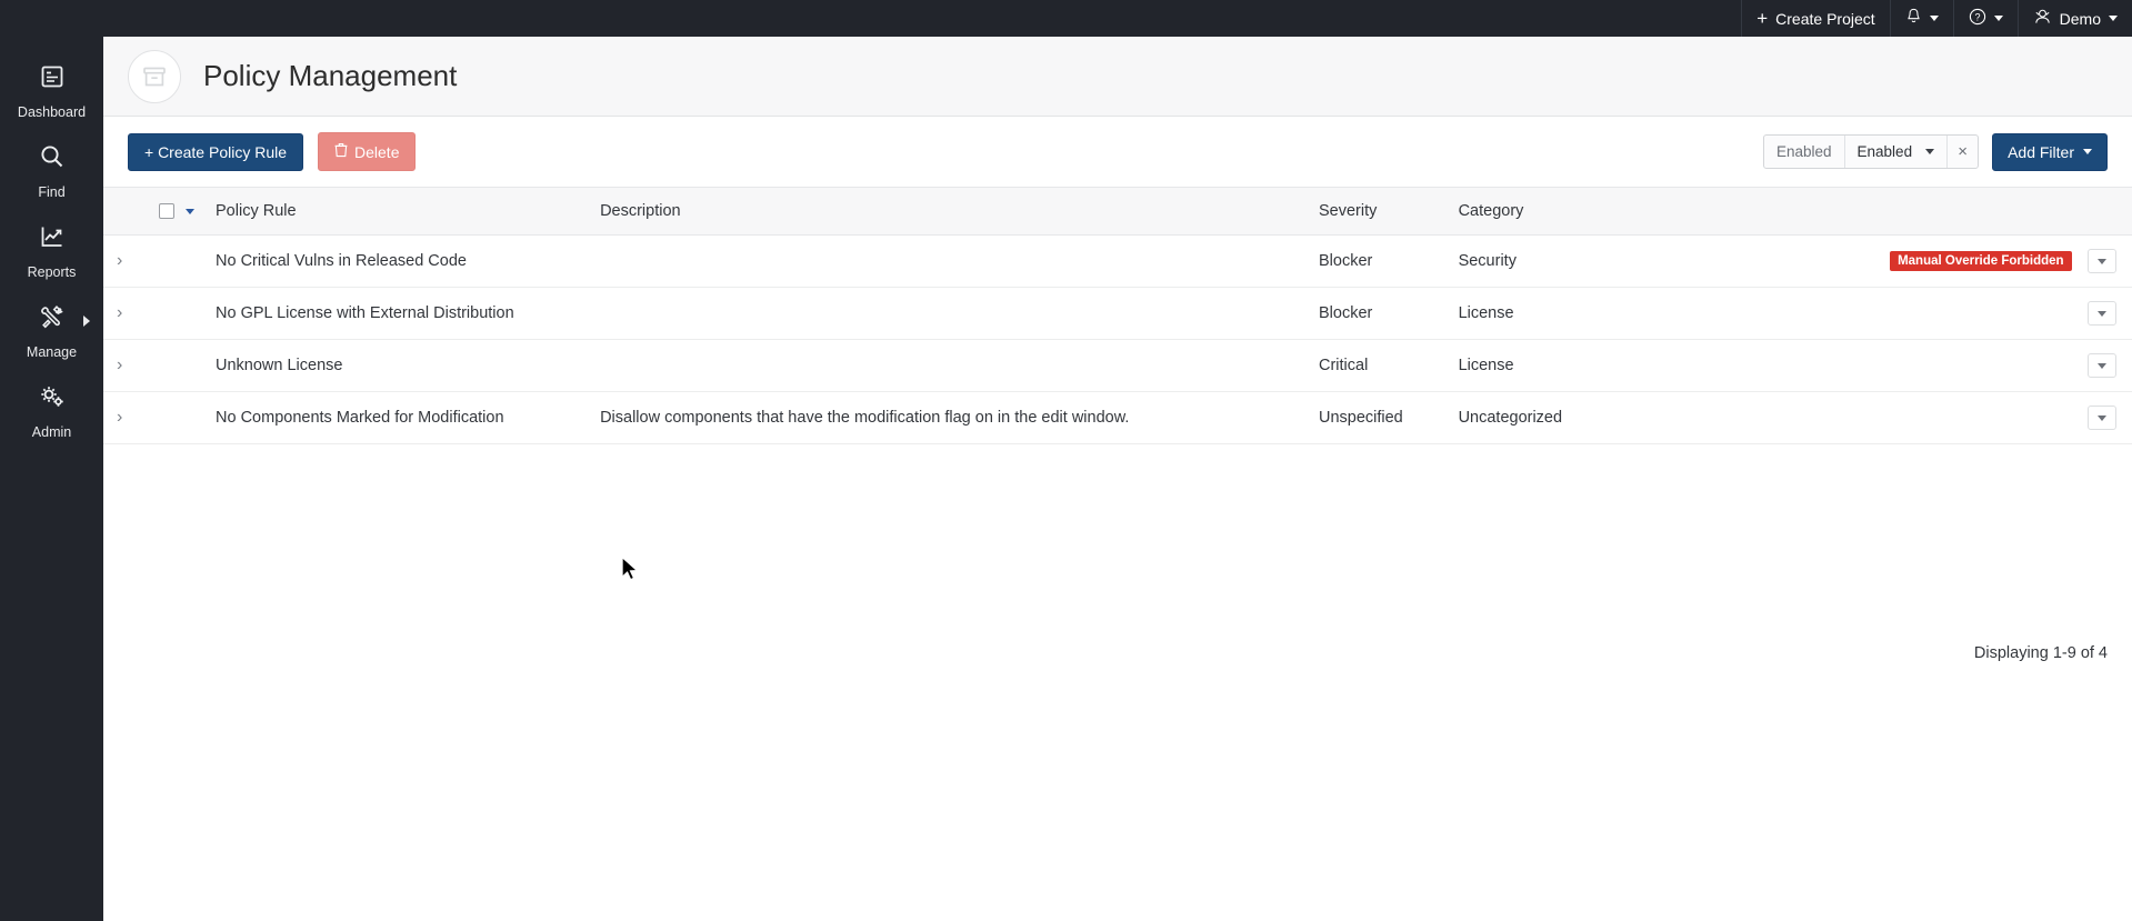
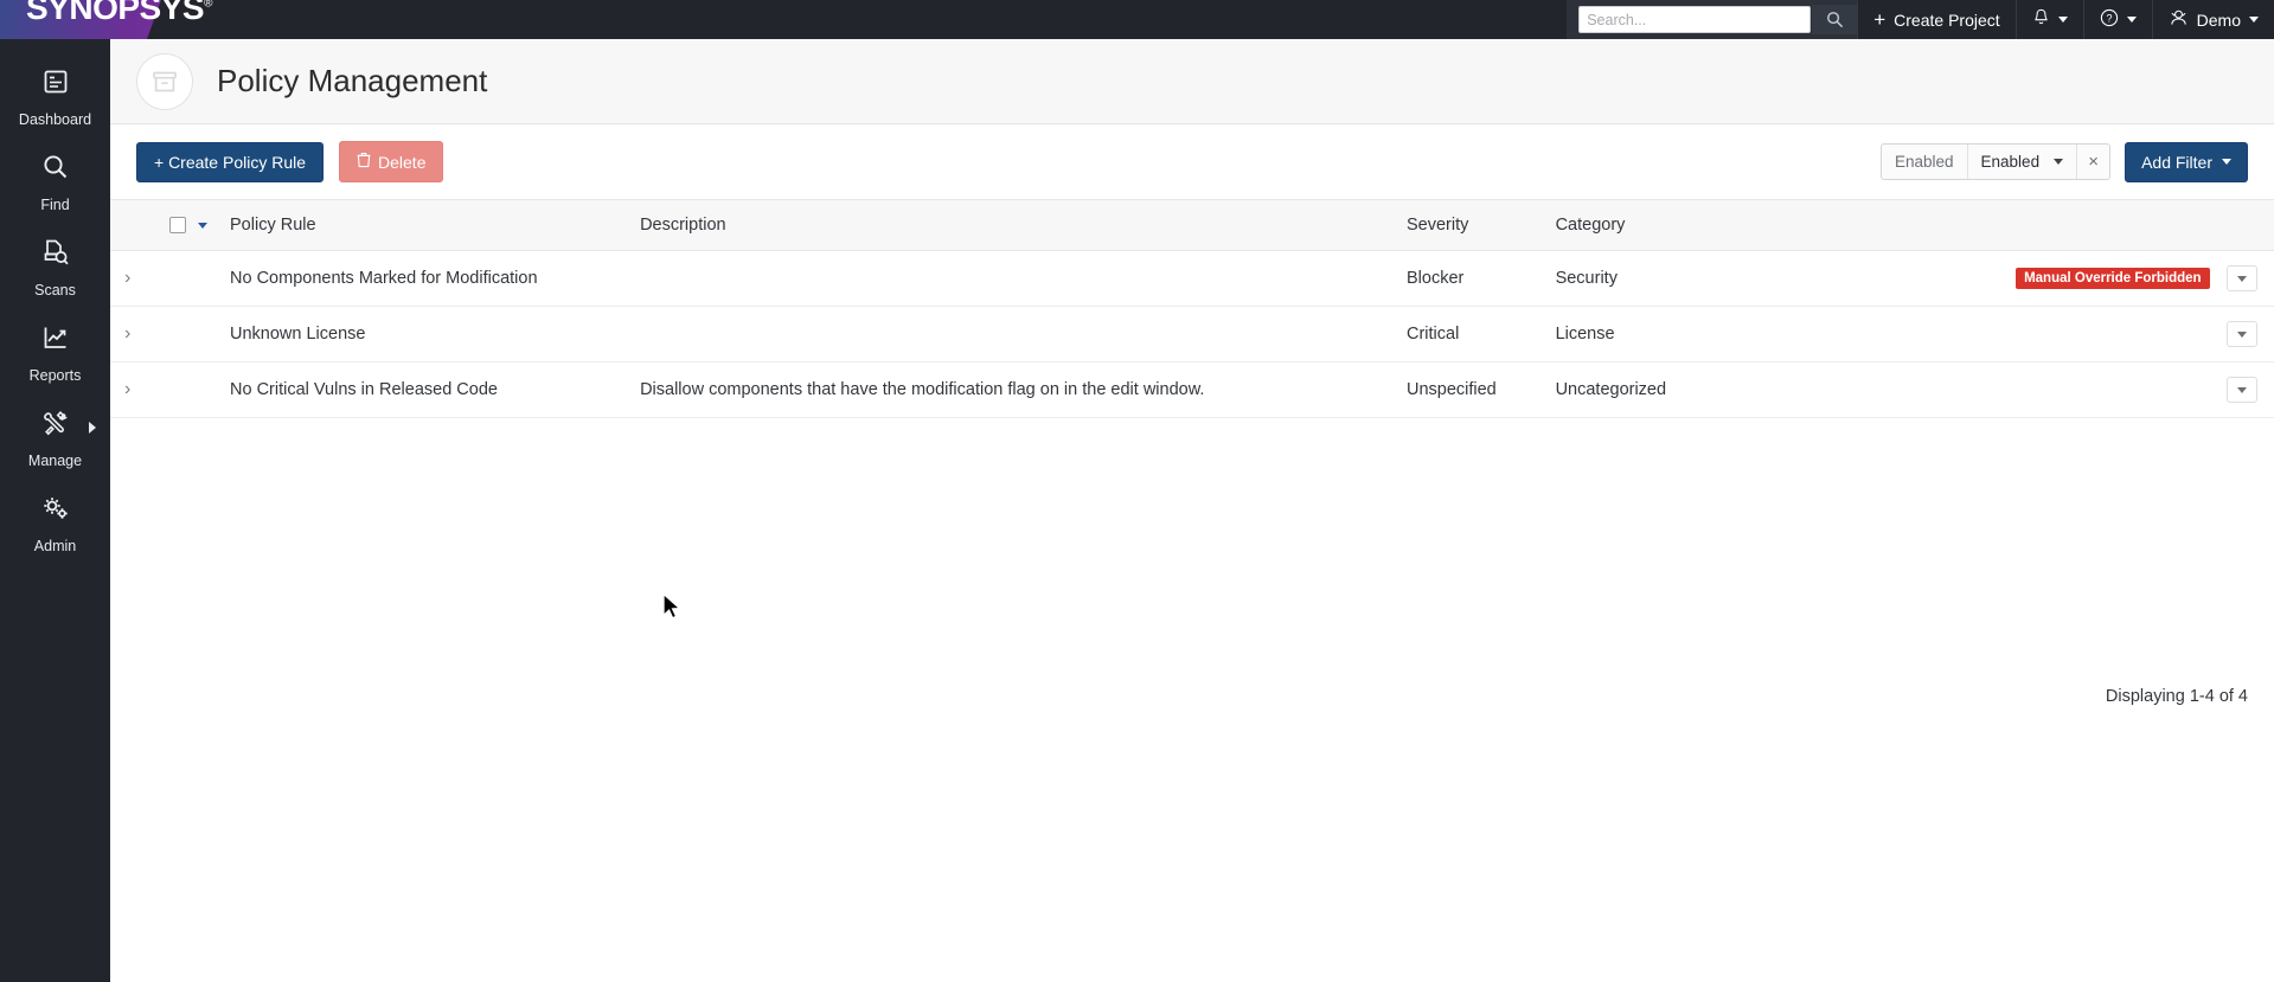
+ SYNOPSYS®
+ Search...
  +
  Create Project
  ?
  Demo
  Dashboard
  Find
+ Scans
  Reports
  Manage
  Admin
  Policy Management
  + Create Policy Rule
  Delete
  Enabled
  Enabled
  ×
  Add Filter
  		Policy Rule	Description	Severity	Category
- ›		No Critical Vulns in Released Code		Blocker	Security	Manual Override Forbidden
+ ›		No Components Marked for Modification		Blocker	Security	Manual Override Forbidden
- ›		No GPL License with External Distribution		Blocker	License
  ›		Unknown License		Critical	License
- ›		No Components Marked for Modification	Disallow components that have the modification flag on in the edit window.	Unspecified	Uncategorized
+ ›		No Critical Vulns in Released Code	Disallow components that have the modification flag on in the edit window.	Unspecified	Uncategorized
- Displaying 1-9 of 4
+ Displaying 1-4 of 4
